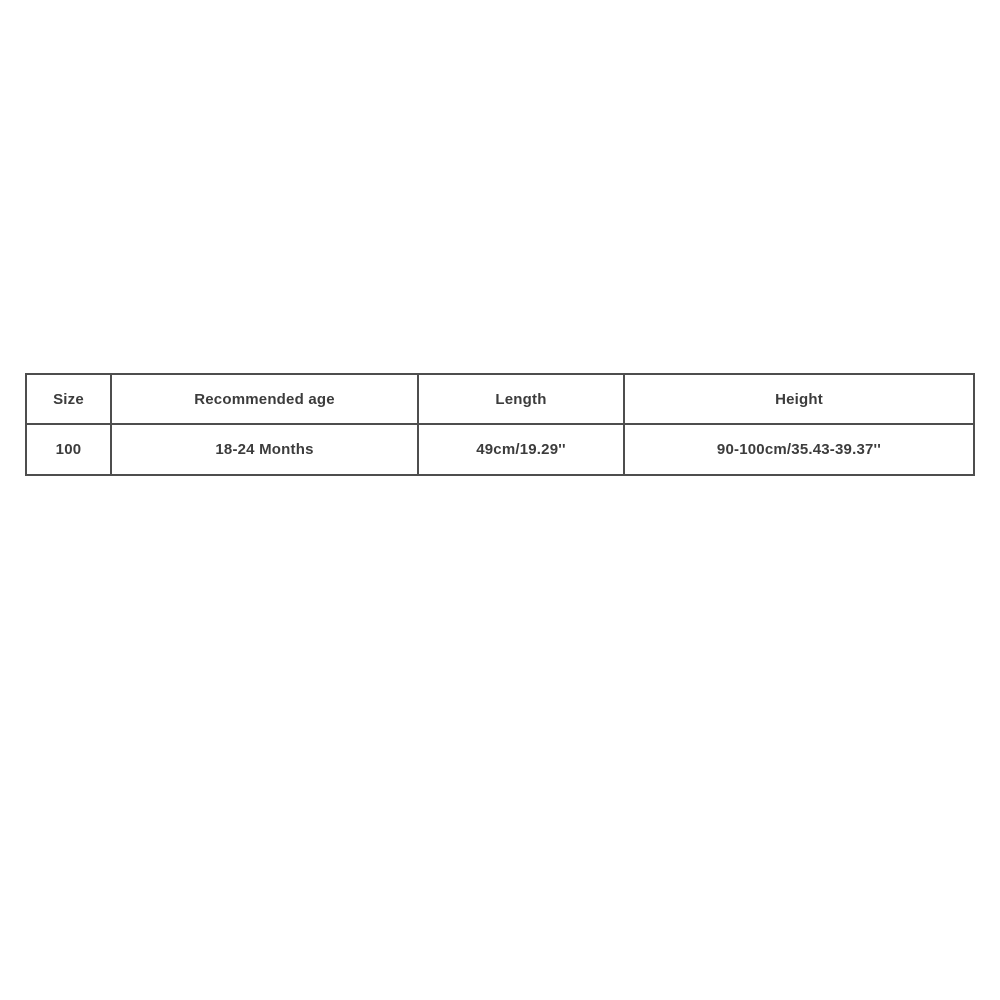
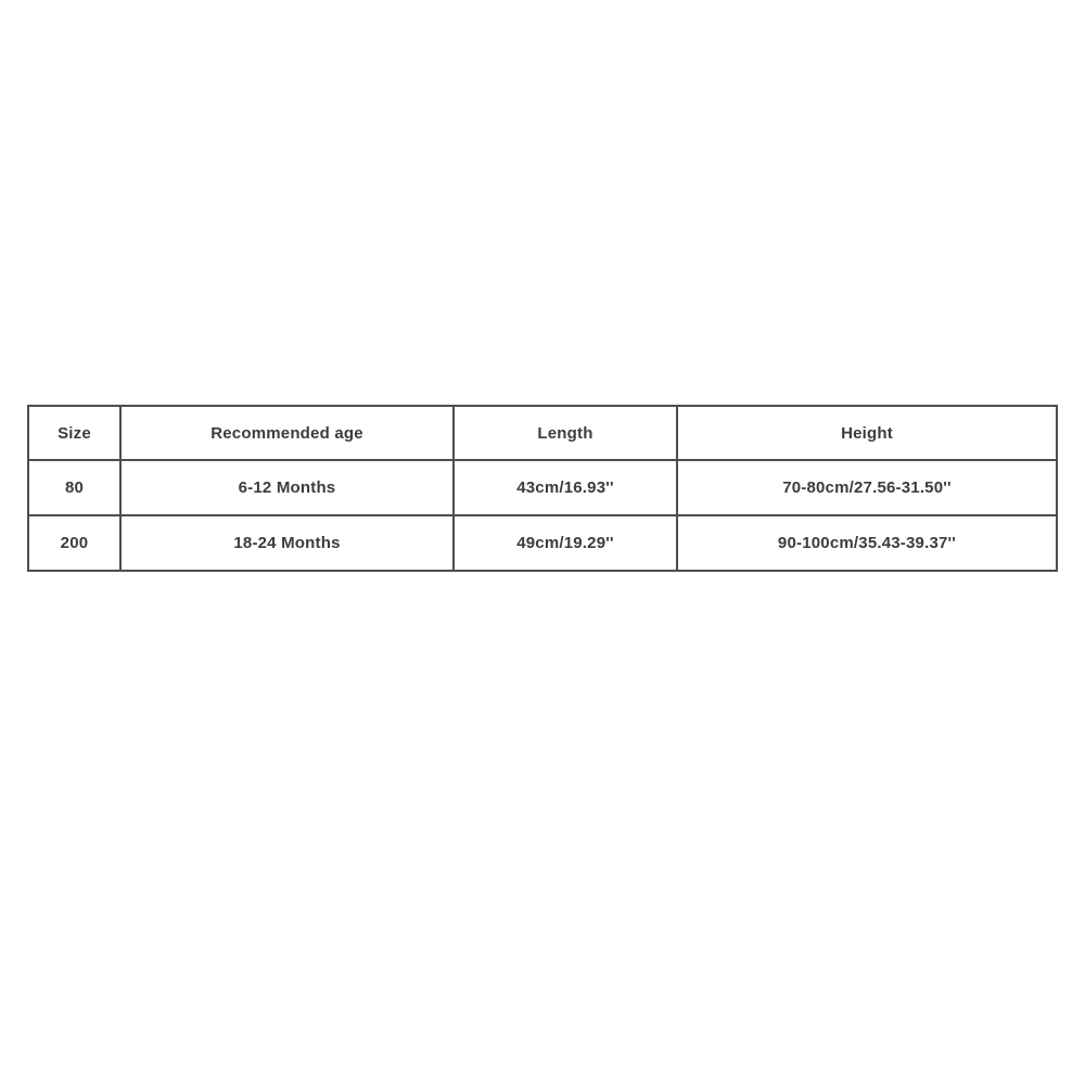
  Size	Recommended age	Length	Height
+ 80	6-12 Months	43cm/16.93''	70-80cm/27.56-31.50''
- 100	18-24 Months	49cm/19.29''	90-100cm/35.43-39.37''
+ 200	18-24 Months	49cm/19.29''	90-100cm/35.43-39.37''
